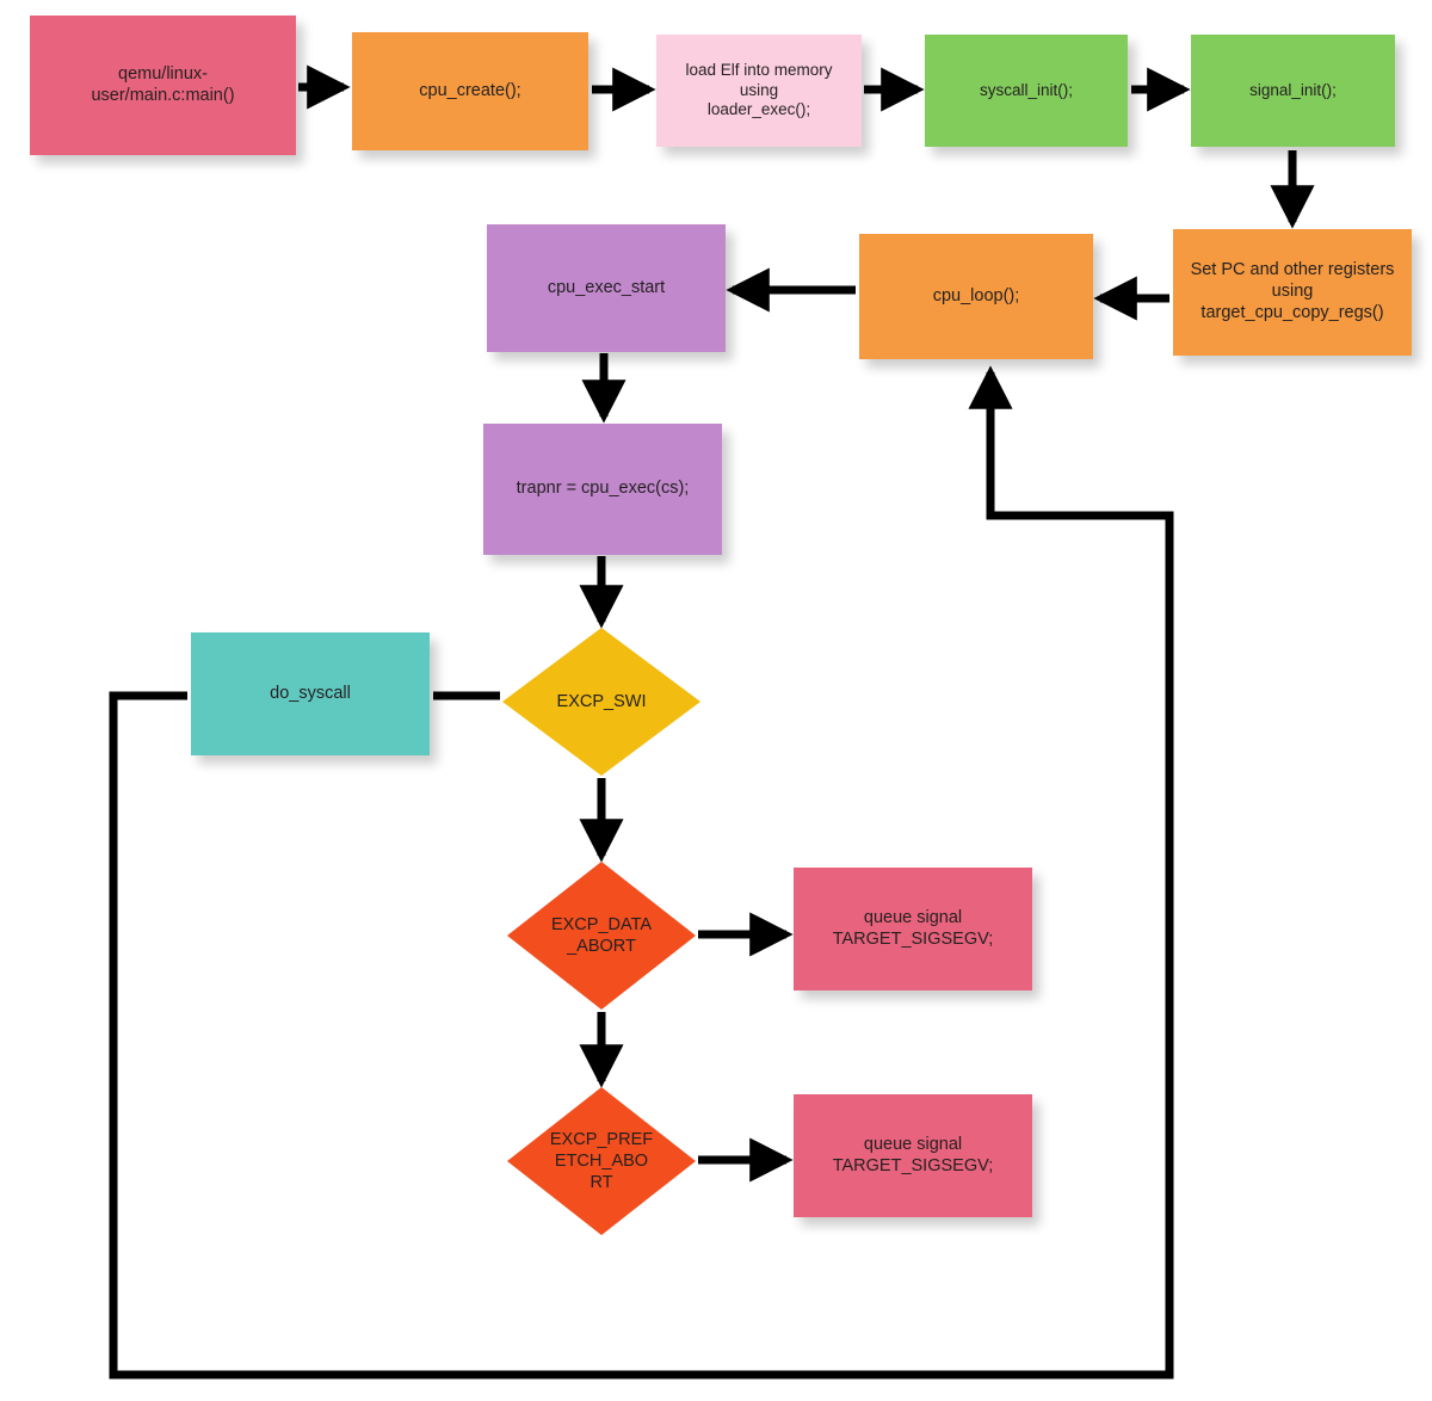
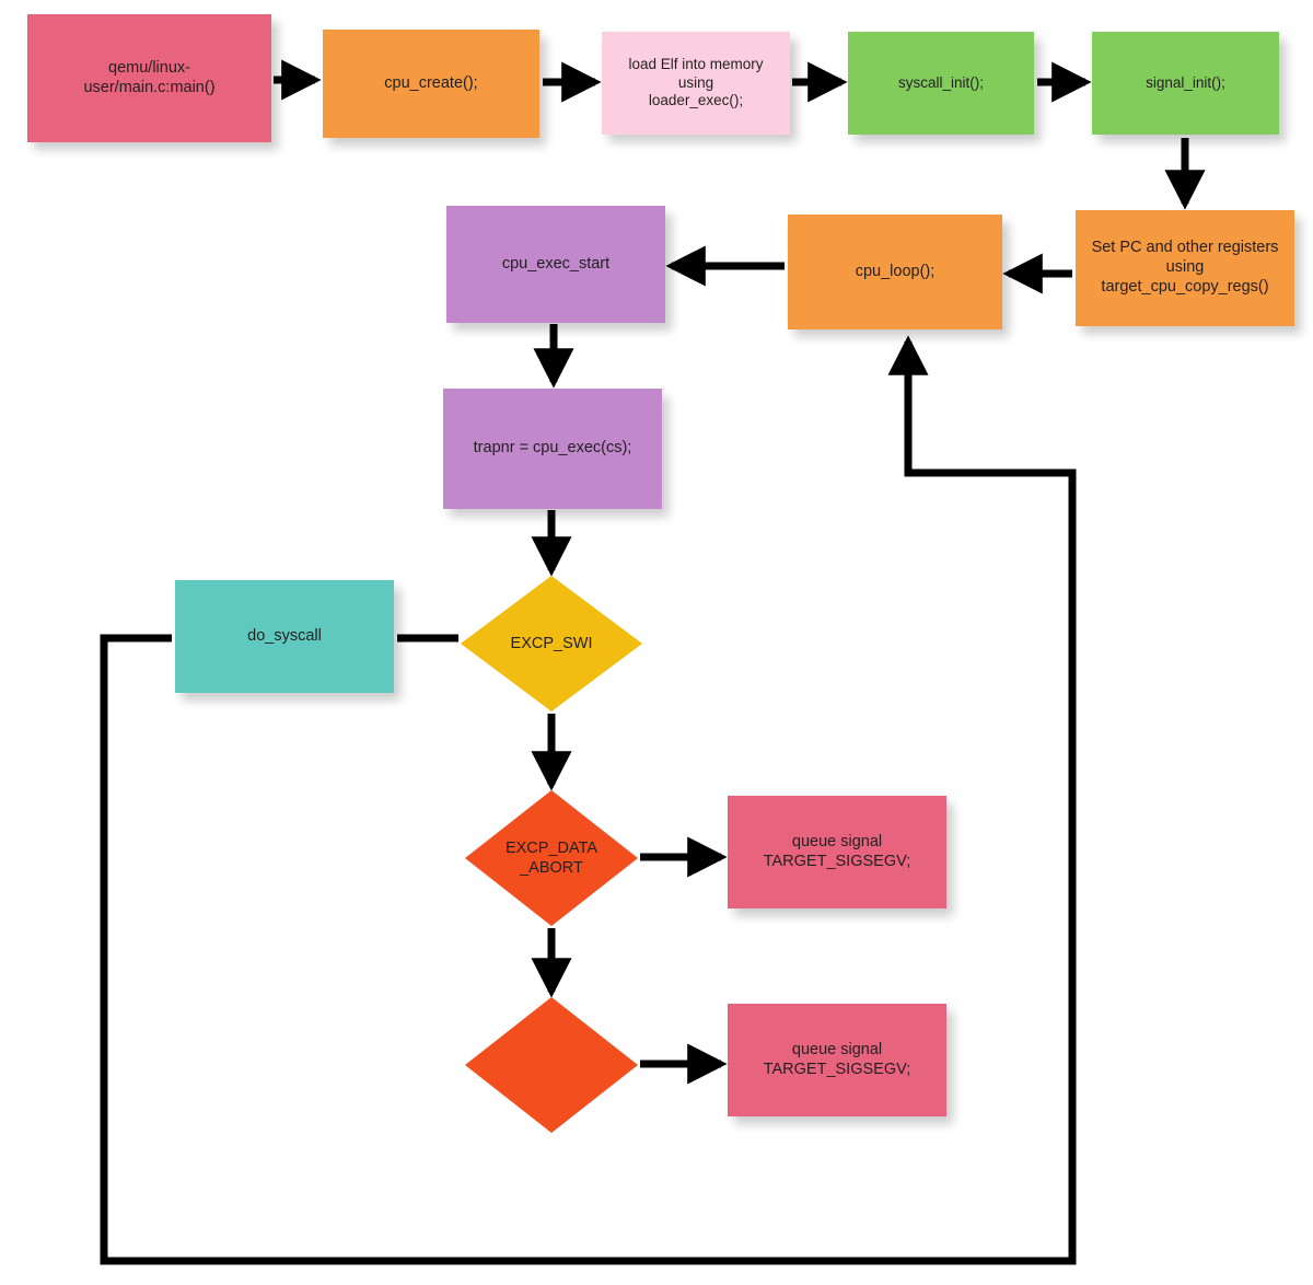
  qemu/linux-
  user/main.c:main()
  cpu_create();
  load Elf into memory using
  loader_exec();
  syscall_init();
  signal_init();
  Set PC and other registers
  using
  target_cpu_copy_regs()
  cpu_loop();
  cpu_exec_start
  trapnr = cpu_exec(cs);
  do_syscall
  EXCP_SWI
  EXCP_DATA
  _ABORT
  queue signal
  TARGET_SIGSEGV;
- EXCP_PREF
- ETCH_ABO
- RT
  queue signal
  TARGET_SIGSEGV;
